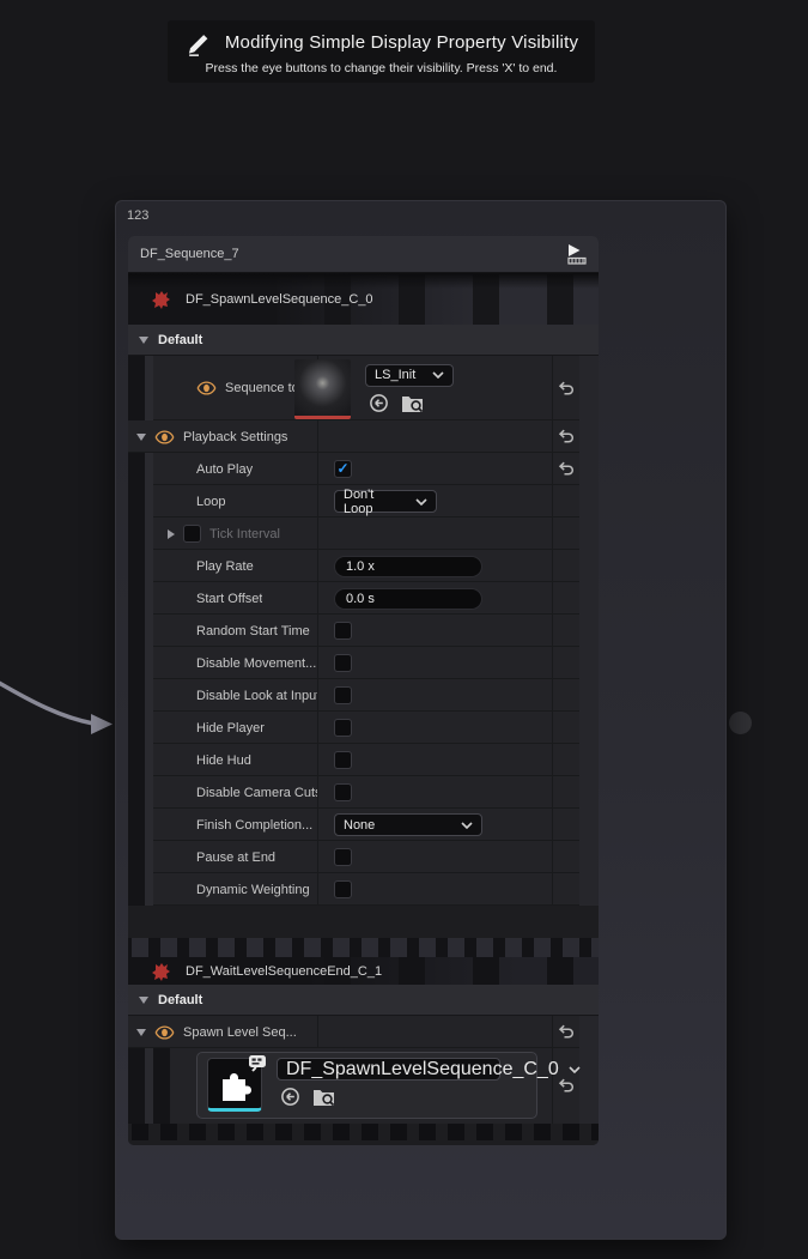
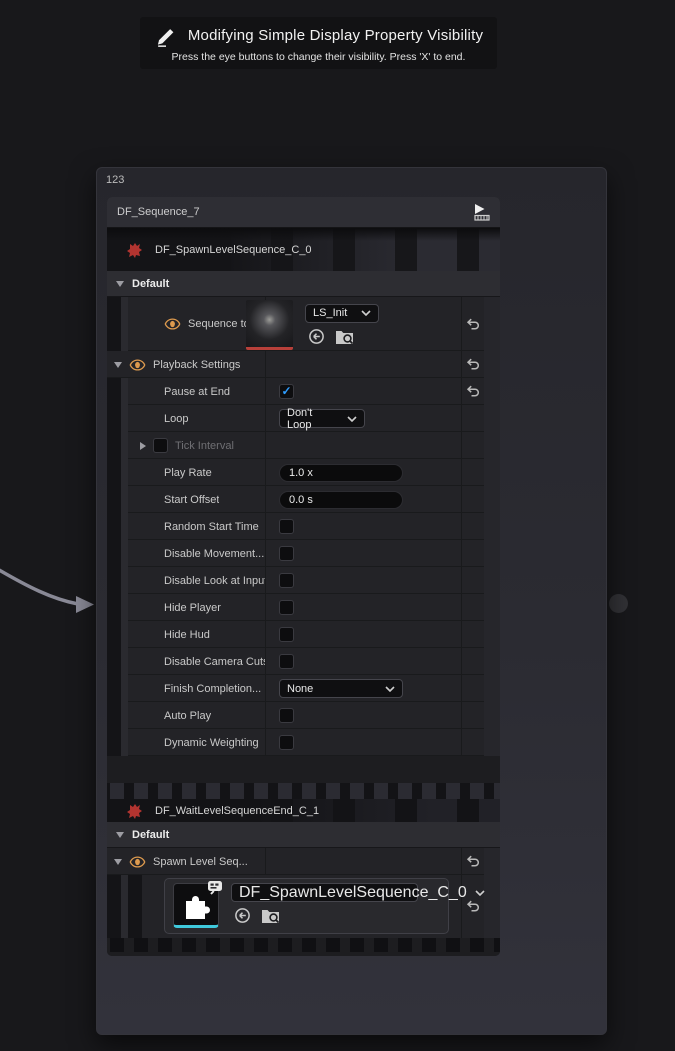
  Modifying Simple Display Property Visibility
  Press the eye buttons to change their visibility. Press 'X' to end.
  123
  DF_Sequence_7
  DF_SpawnLevelSequence_C_0
  Default
  LS_Init
  Playback Settings
- Auto Play
+ Pause at End
  ✓
  Loop
  Don't Loop
  Tick Interval
  Play Rate
  1.0 x
  Start Offset
  0.0 s
  Random Start Time
  Disable Movement...
  Disable Look at Inpu
  Hide Player
  Hide Hud
  Disable Camera Cut
  Finish Completion...
  None
- Pause at End
+ Auto Play
  Dynamic Weighting
  DF_WaitLevelSequenceEnd_C_1
  Default
  Spawn Level Seq...
  DF_SpawnLevelSequence_C_0
